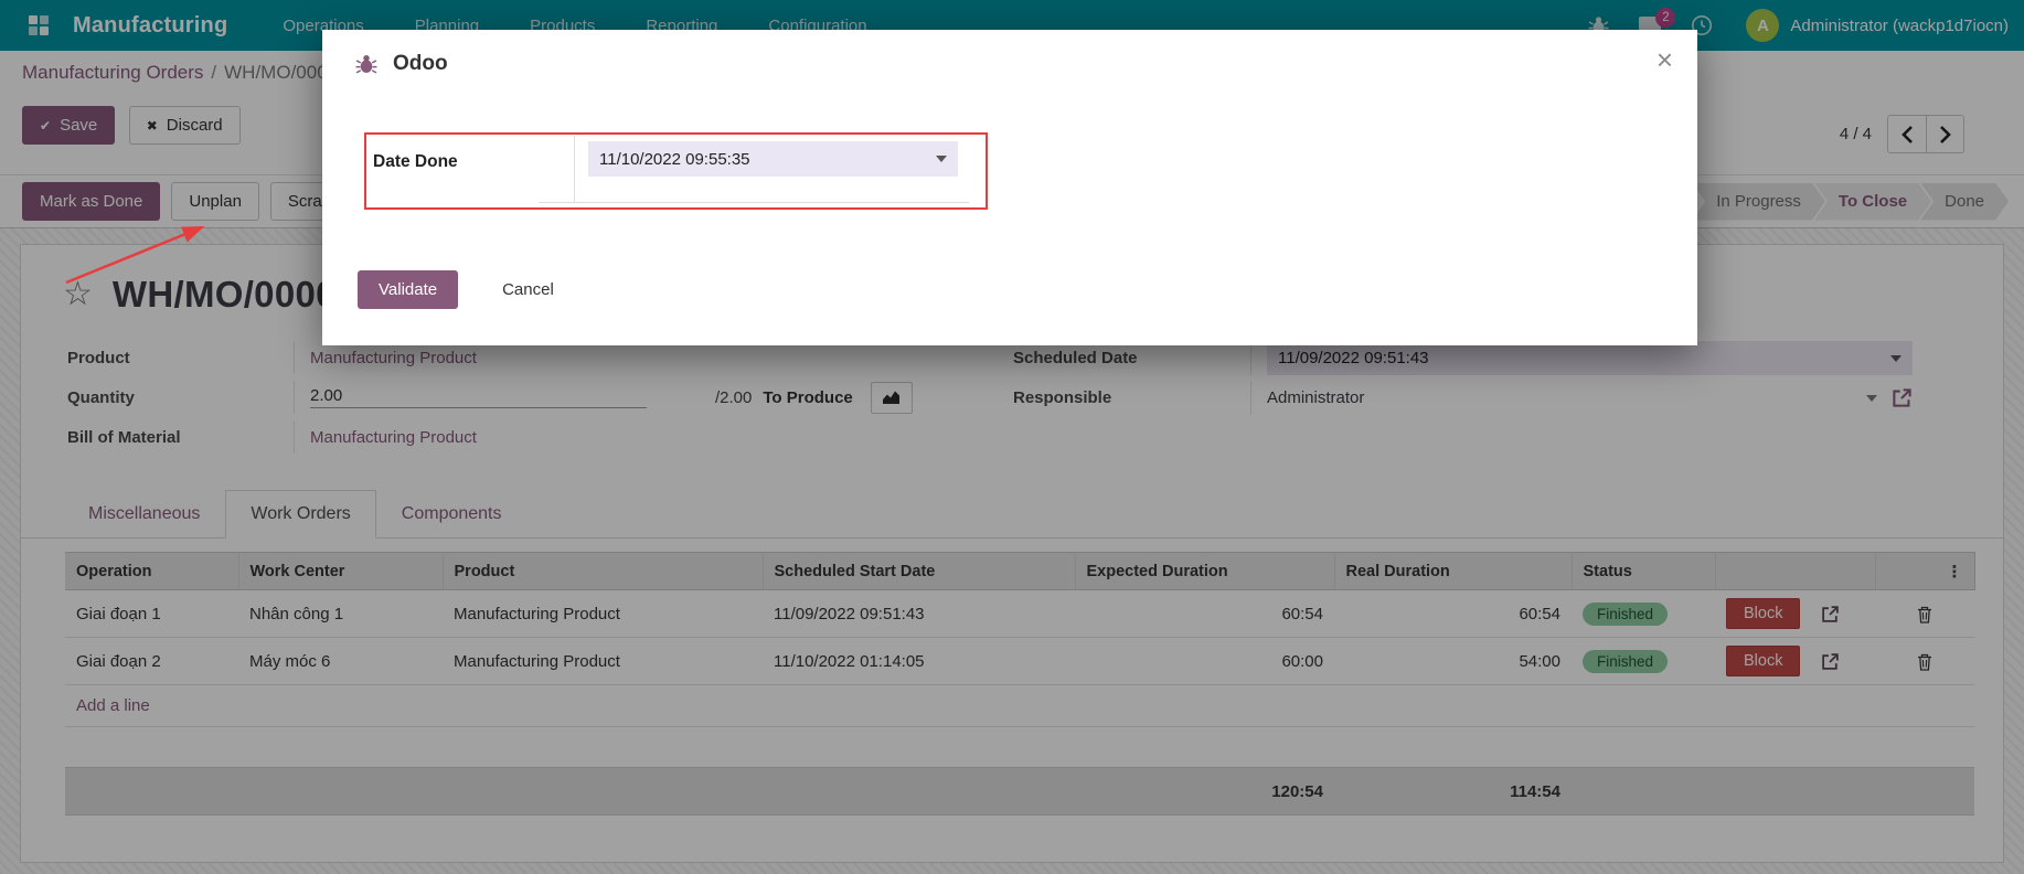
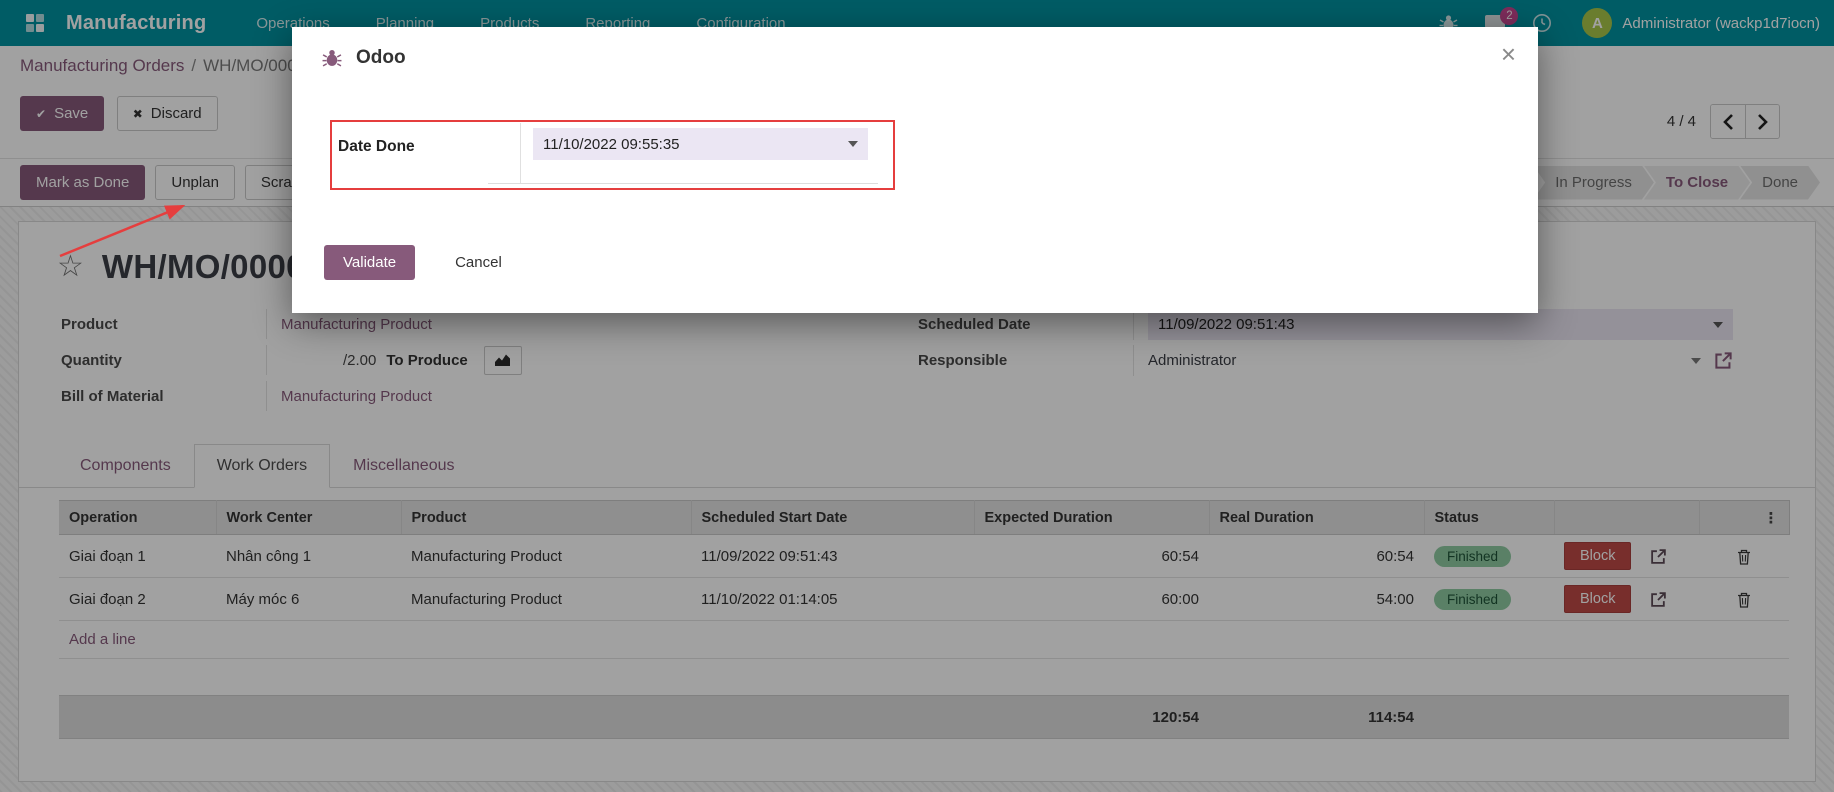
  Manufacturing
  Operations
  Planning
  Products
  Reporting
  Configuration
  2
  A
  Administrator (wackp1d7iocn)
  Manufacturing Orders
  /
  WH/MO/00
  ✔
  Save
  ✖
  Discard
  4 / 4
  Mark as Done
  Unplan
  Scra
  In Progress
  To Close
  Done
  ☆
  WH/MO/000
  Product
  Manufacturing Product
  Quantity
- 2.00
  /2.00
  To Produce
  Bill of Material
  Manufacturing Product
  Scheduled Date
  11/09/2022 09:51:43
  Responsible
  Administrator
- Miscellaneous
+ Components
  Work Orders
- Components
+ Miscellaneous
  Operation	Work Center	Product	Scheduled Start Date	Expected Duration	Real Duration	Status		⋮
  Giai đoạn 1	Nhân công 1	Manufacturing Product	11/09/2022 09:51:43	60:54	60:54	Finished	Block
  Giai đoạn 2	Máy móc 6	Manufacturing Product	11/10/2022 01:14:05	60:00	54:00	Finished	Block
  Add a line
  				120:54	114:54
  Odoo
  ×
  Date Done
  11/10/2022 09:55:35
  Validate
  Cancel
